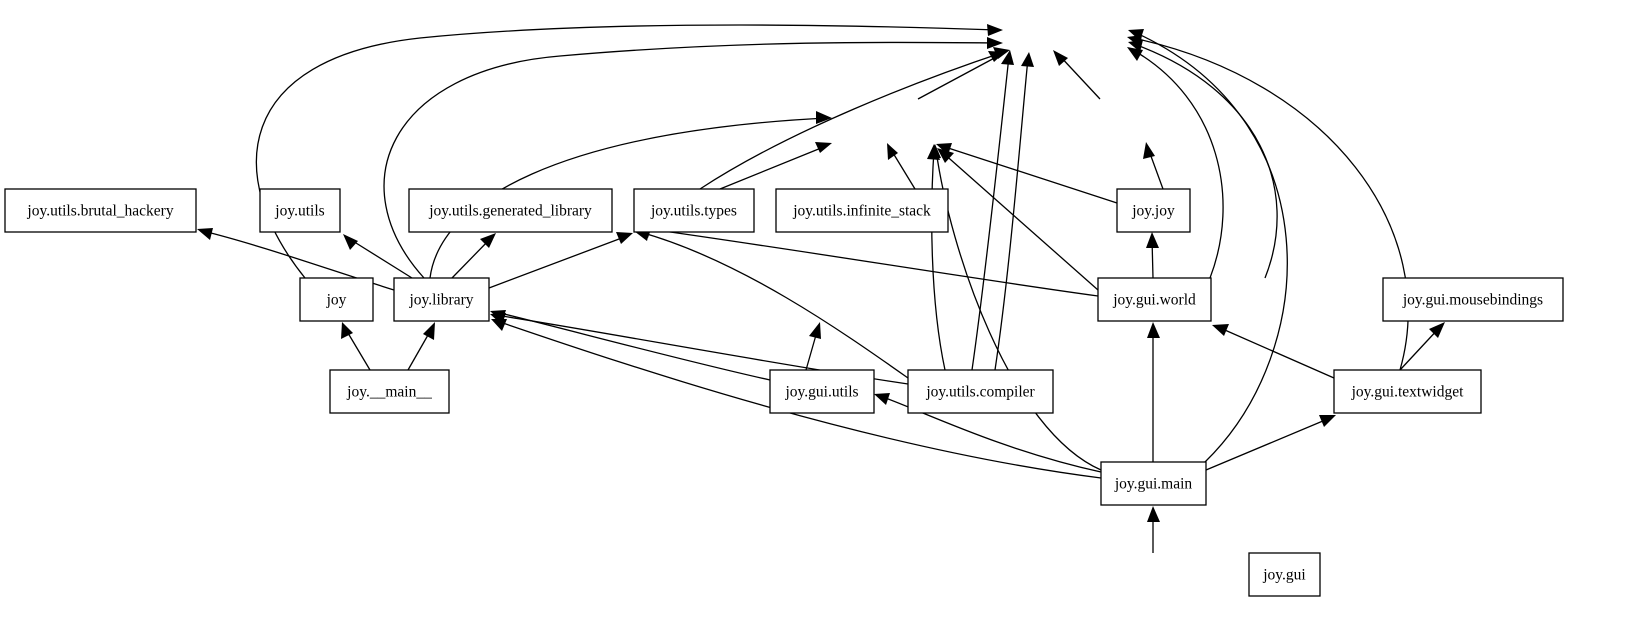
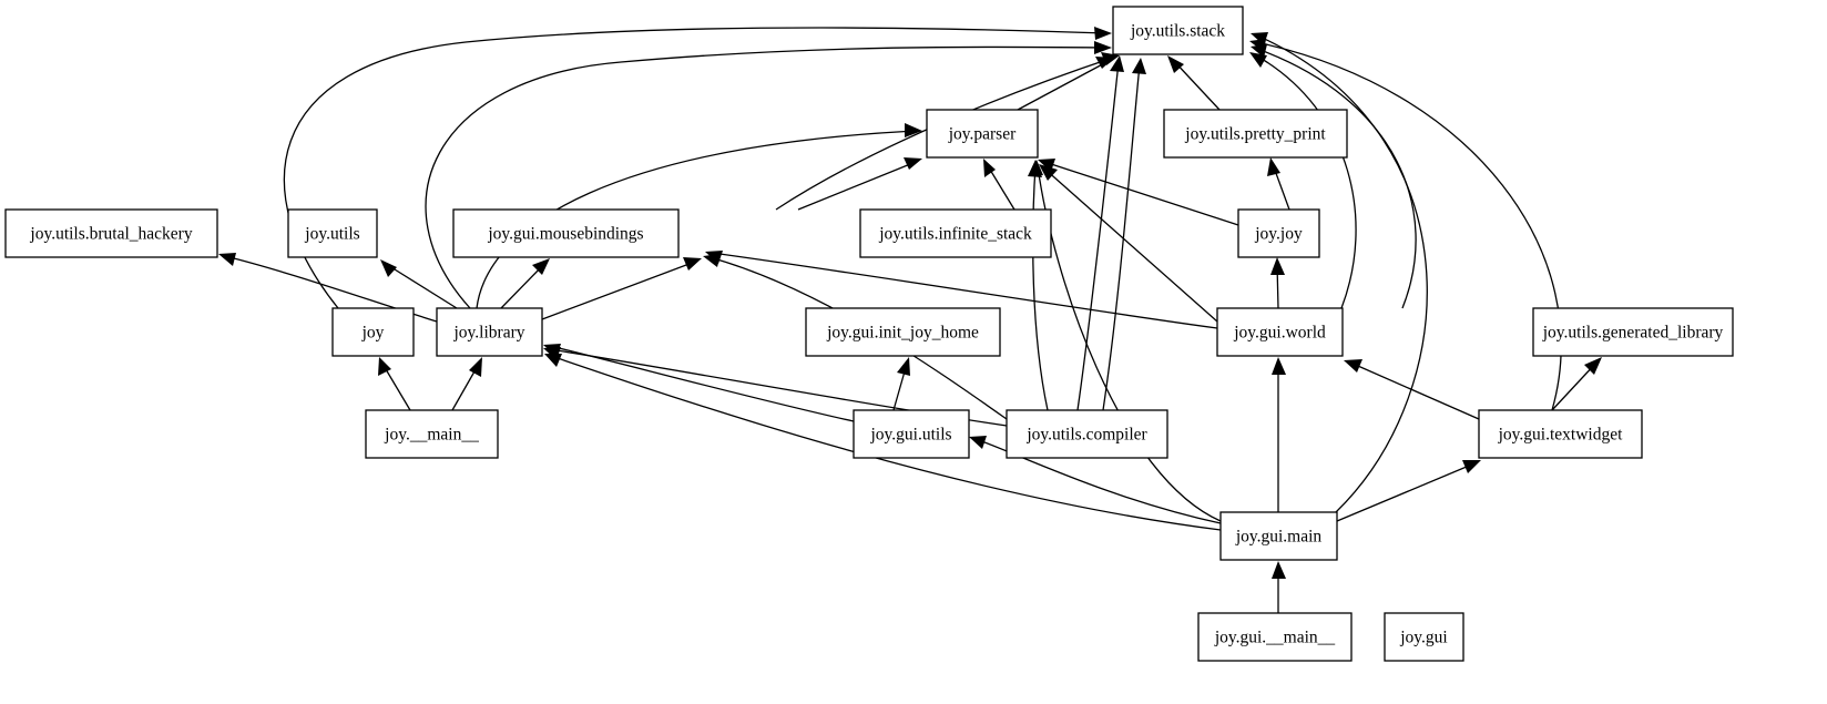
+ joy.utils.stack
+ joy.parser
+ joy.utils.pretty_print
  joy.utils.brutal_hackery
  joy.utils
- joy.utils.generated_library
+ joy.gui.mousebindings
- joy.utils.types
  joy.utils.infinite_stack
  joy.joy
- joy.gui.mousebindings
+ joy.utils.generated_library
  joy
  joy.library
+ joy.gui.init_joy_home
  joy.gui.world
  joy.__main__
  joy.gui.utils
  joy.utils.compiler
  joy.gui.textwidget
  joy.gui.main
+ joy.gui.__main__
  joy.gui
